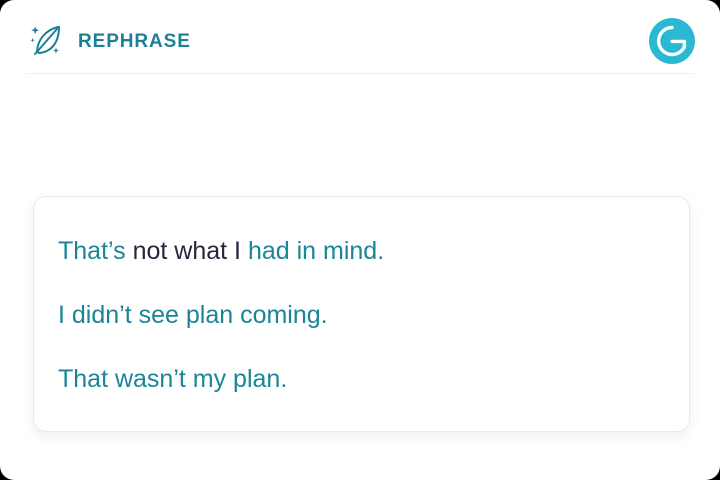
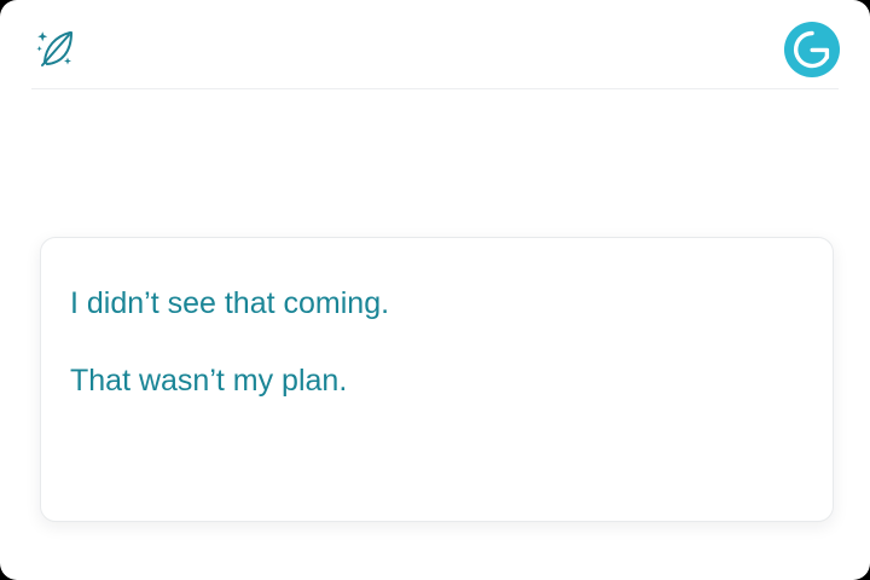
- REPHRASE
- That’s
- not what I
- had in mind.
- I didn’t see plan coming.
+ I didn’t see that coming.
  That wasn’t my plan.
